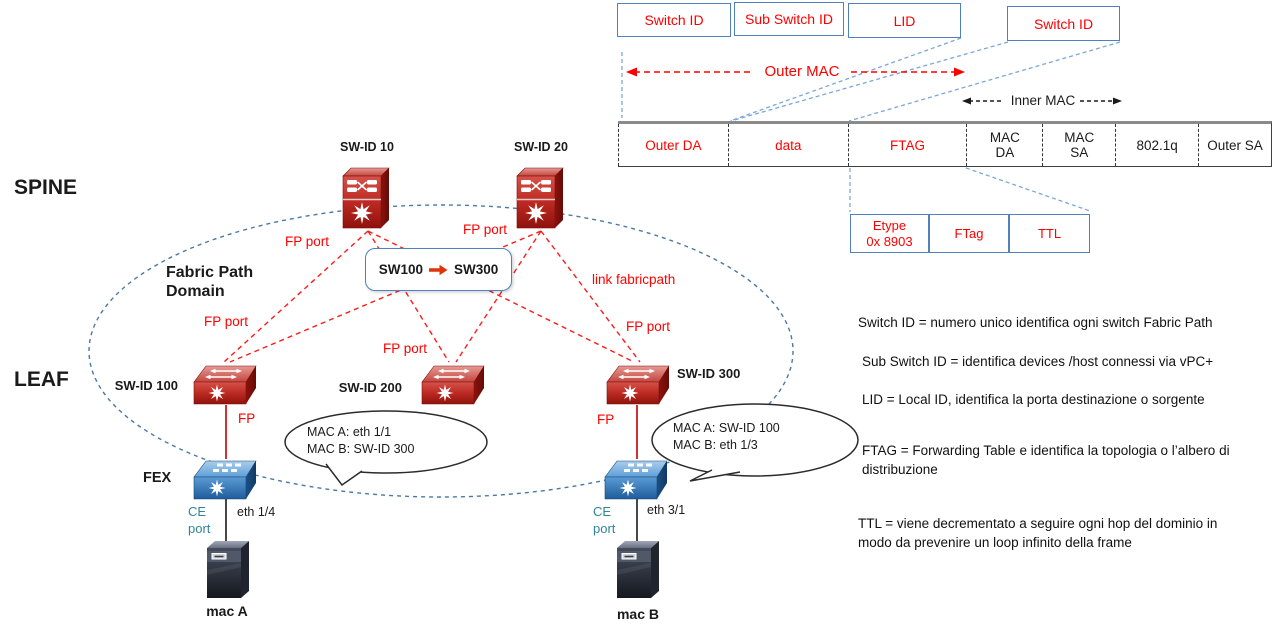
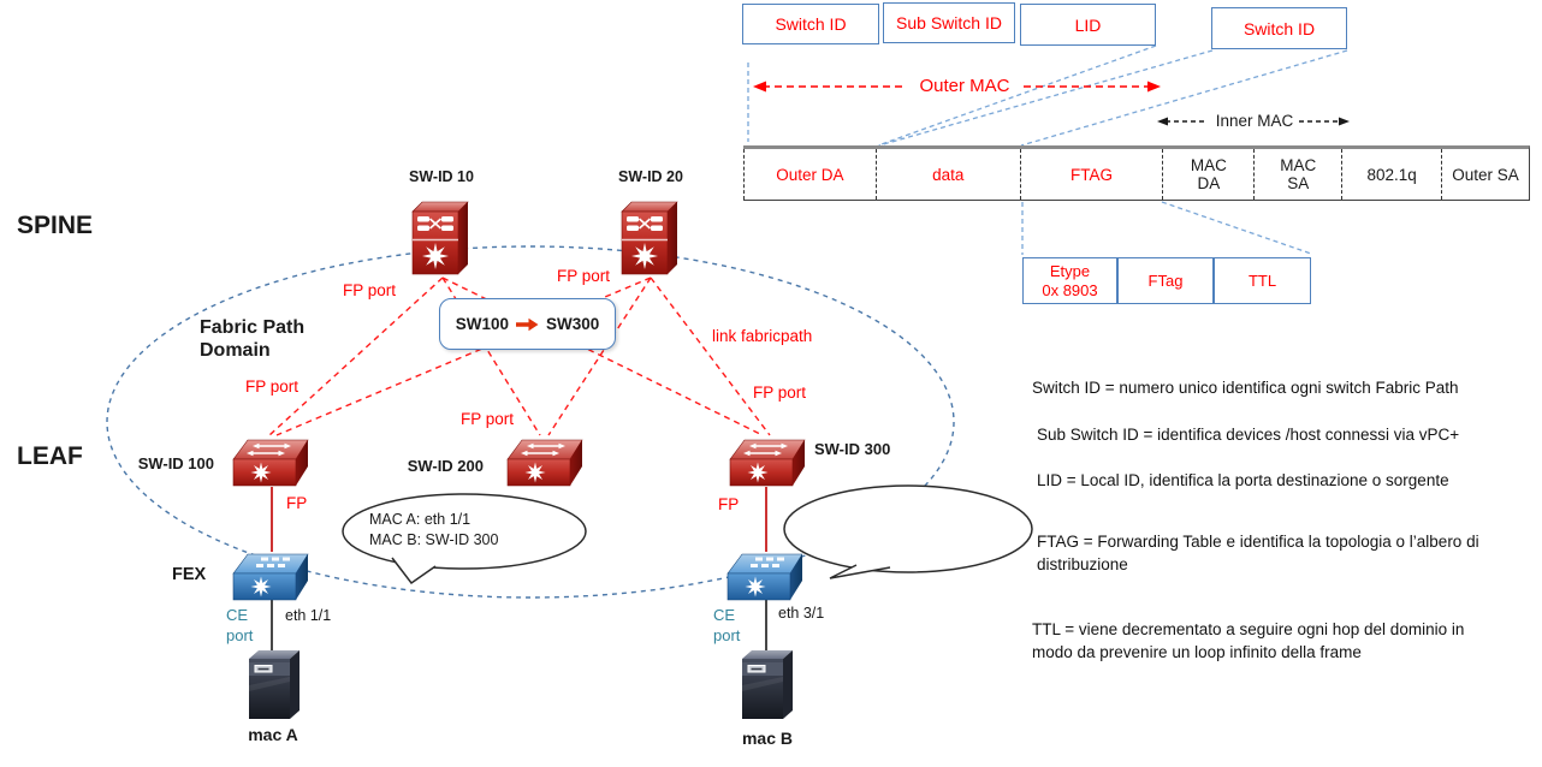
  Switch ID
  Sub Switch ID
  LID
  Switch ID
  Outer MAC
  Inner MAC
  Outer DA
  data
  FTAG
  MAC
  DA
  MAC
  SA
  802.1q
  Outer SA
  Etype
  0x 8903
  FTag
  TTL
  Switch ID = numero unico identifica ogni switch Fabric Path
  Sub Switch ID = identifica devices /host connessi via vPC+
  LID = Local ID, identifica la porta destinazione o sorgente
  FTAG = Forwarding Table e identifica la topologia o l’albero di
  distribuzione
  TTL = viene decrementato a seguire ogni hop del dominio in
  modo da prevenire un loop infinito della frame
  SPINE
  LEAF
  Fabric Path
  Domain
  SW-ID 10
  SW-ID 20
  SW-ID 100
  SW-ID 200
  SW-ID 300
  FEX
  FP port
  FP port
  FP port
  FP port
  FP port
  link fabricpath
  FP
  FP
  CE
  port
  CE
  port
- eth 1/4
+ eth 1/1
  eth 3/1
  mac A
  mac B
  MAC A: eth 1/1
  MAC B: SW-ID 300
- MAC A: SW-ID 100
- MAC B: eth 1/3
  SW100
  SW300
